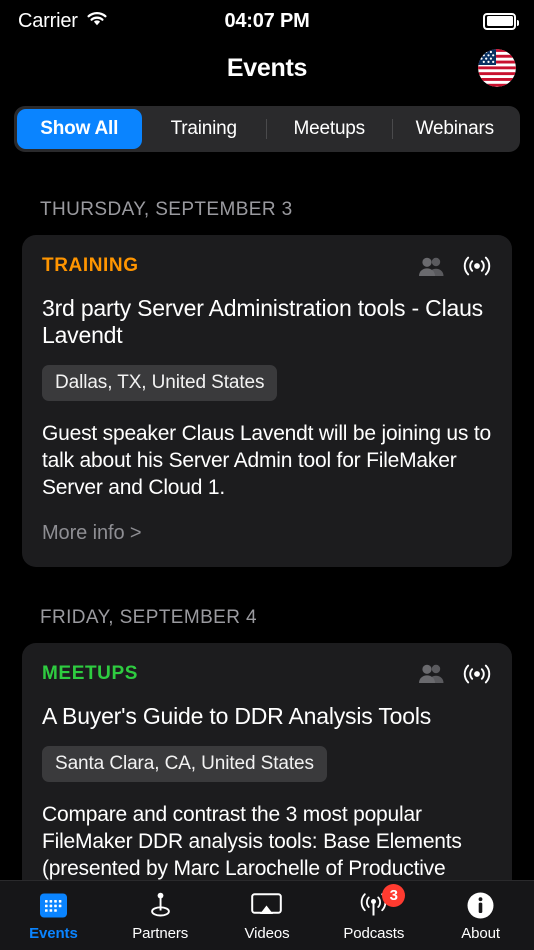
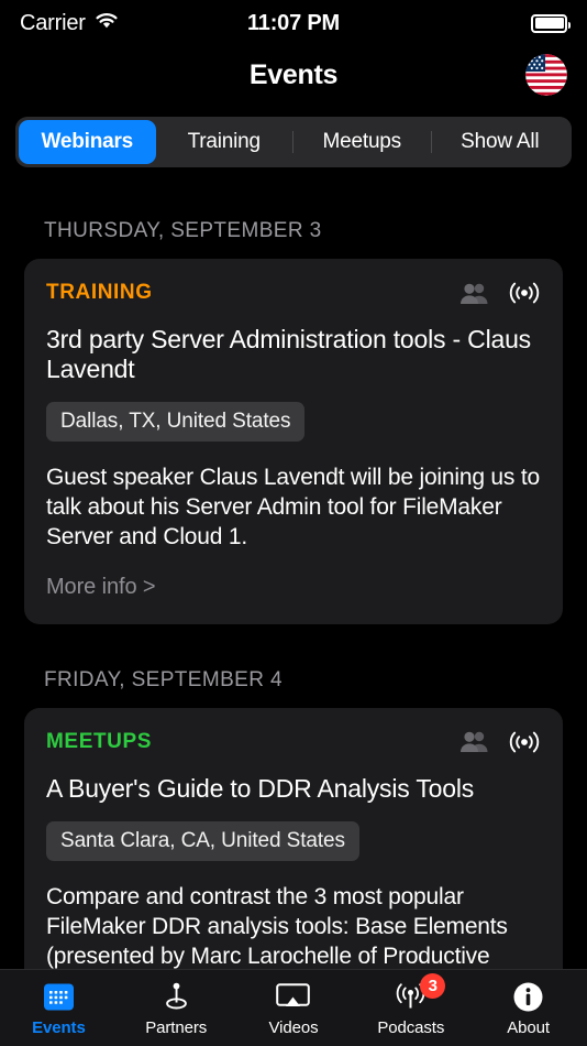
  Carrier
- 04:07 PM
+ 11:07 PM
  Events
- Show All
+ Webinars
  Training
  Meetups
- Webinars
+ Show All
  THURSDAY, SEPTEMBER 3
  TRAINING
  3rd party Server Administration tools - Claus Lavendt
  Dallas, TX, United States
  Guest speaker Claus Lavendt will be joining us to talk about his Server Admin tool for FileMaker Server and Cloud 1.
  More info >
  FRIDAY, SEPTEMBER 4
  MEETUPS
  A Buyer's Guide to DDR Analysis Tools
  Santa Clara, CA, United States
  Compare and contrast the 3 most popular FileMaker DDR analysis tools: Base Elements (presented by Marc Larochelle of Productive
  Events
  Partners
  Videos
  3
  Podcasts
  About
